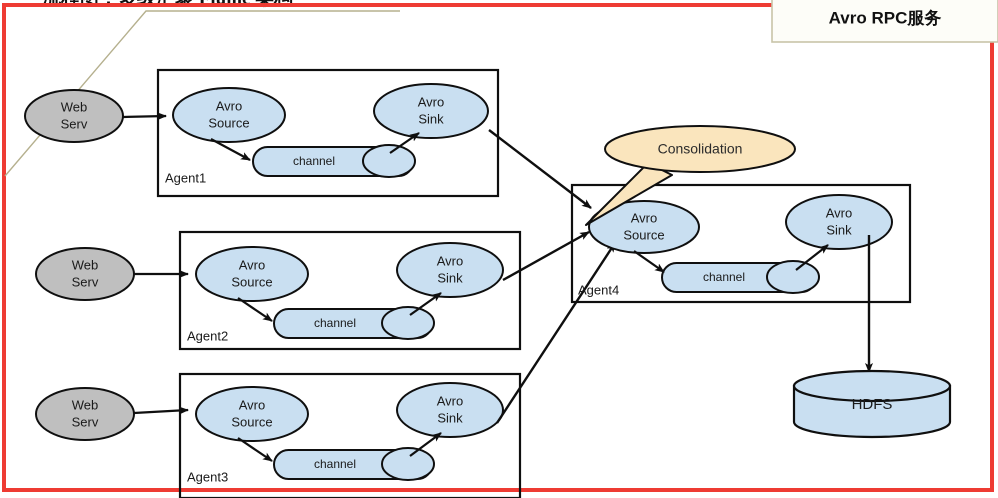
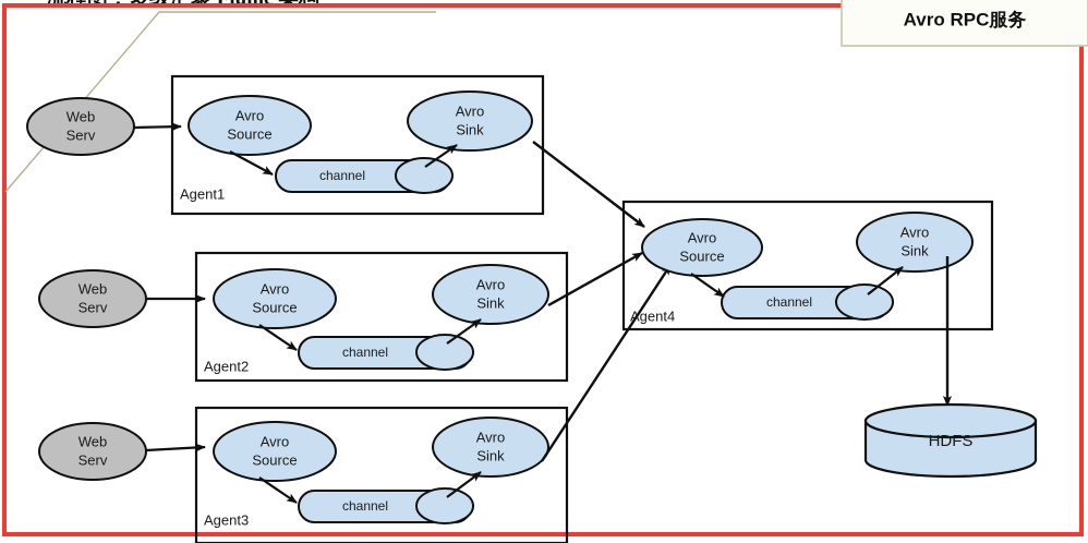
  Avro RPC服务
  Agent1
  Web
  Serv
  Avro
  Source
  channel
  Avro
  Sink
  Agent2
  Web
  Serv
  Avro
  Source
  channel
  Avro
  Sink
  Agent3
  Web
  Serv
  Avro
  Source
  channel
  Avro
  Sink
  Agent4
  Avro
  Source
  channel
  Avro
  Sink
- Consolidation
  HDFS
